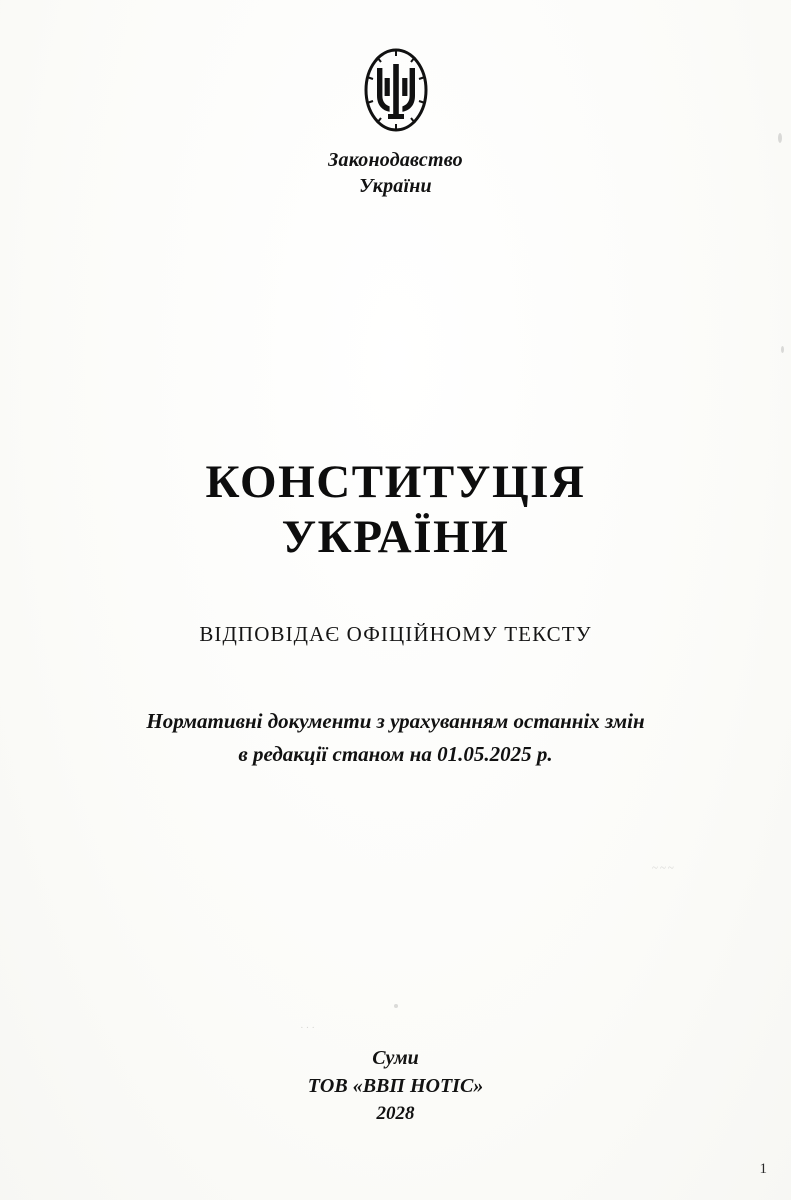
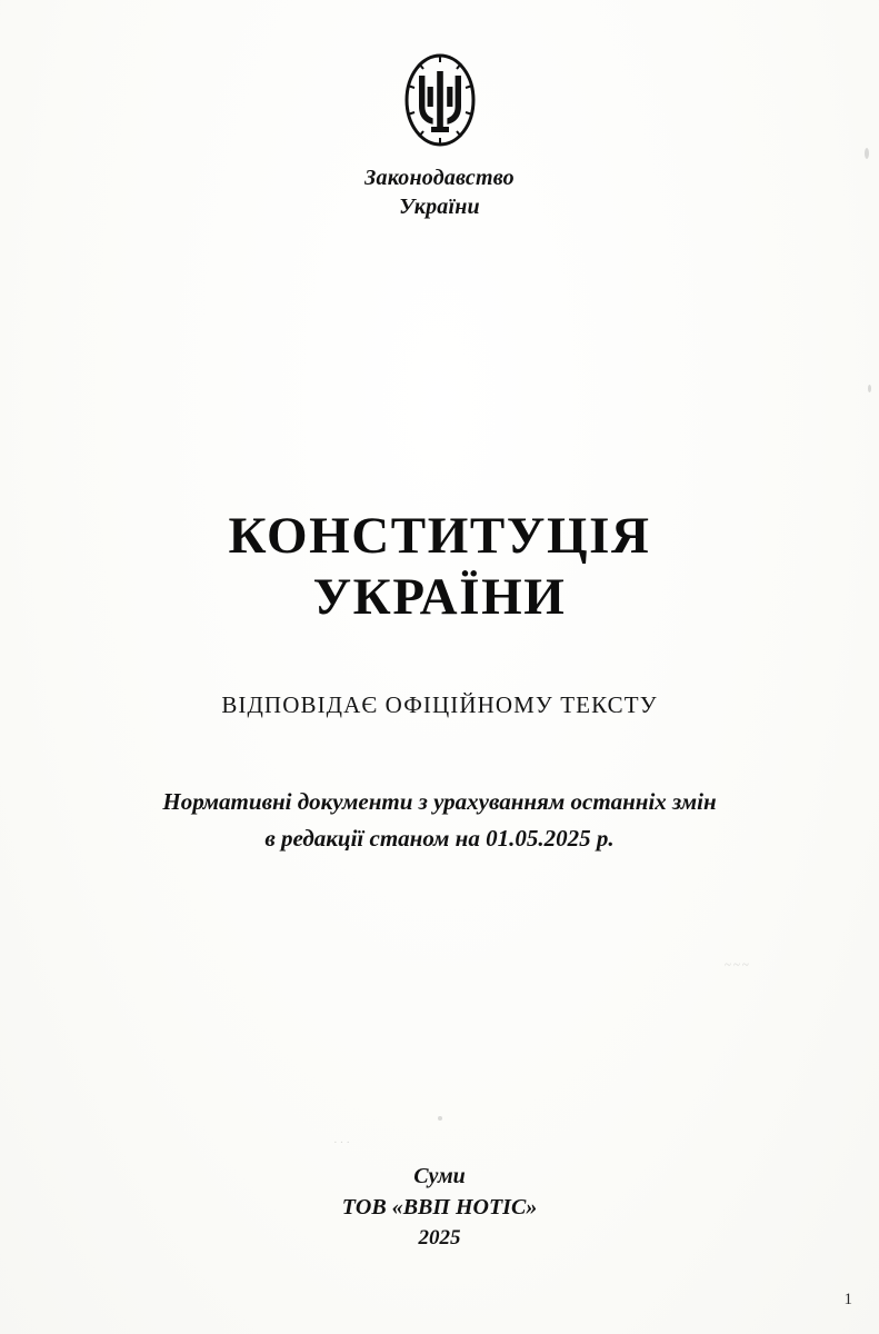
  Законодавство
  України
  КОНСТИТУЦІЯ
  УКРАЇНИ
  ВІДПОВІДАЄ ОФІЦІЙНОМУ ТЕКСТУ
  Нормативні документи з урахуванням останніх змін
  в редакції станом на 01.05.2025 р.
  Суми
  ТОВ «ВВП НОТІС»
- 2028
+ 2025
  1
  ···
